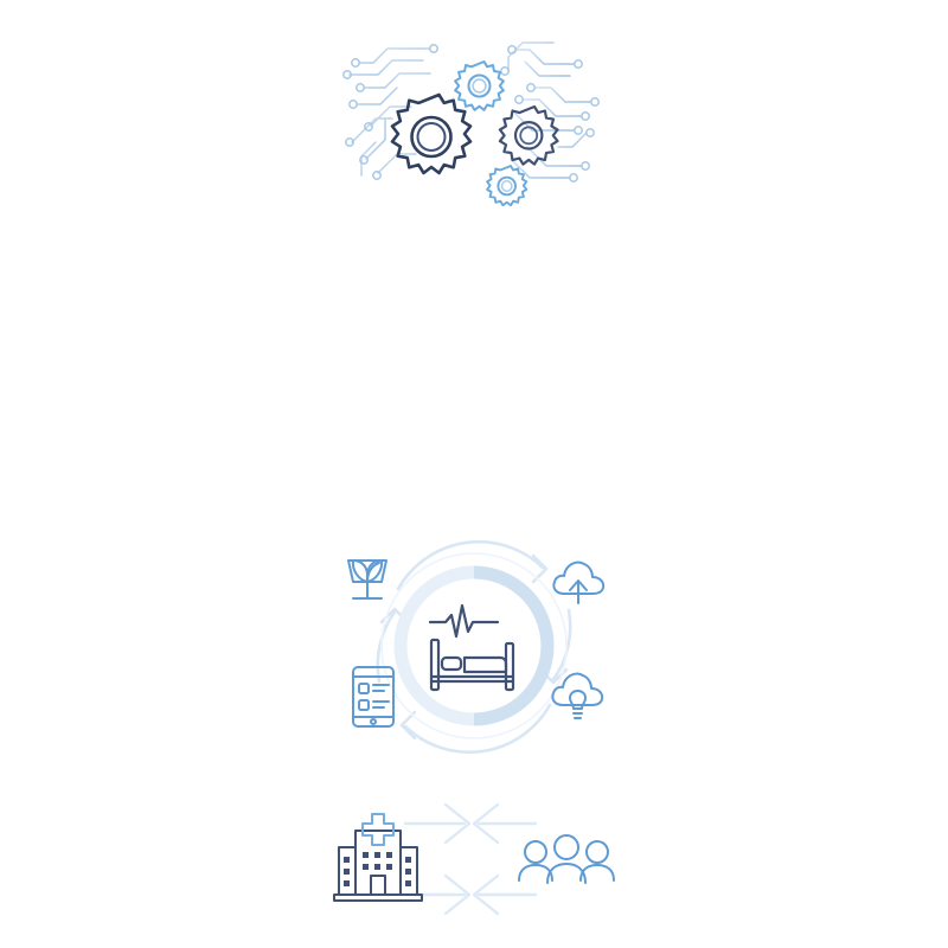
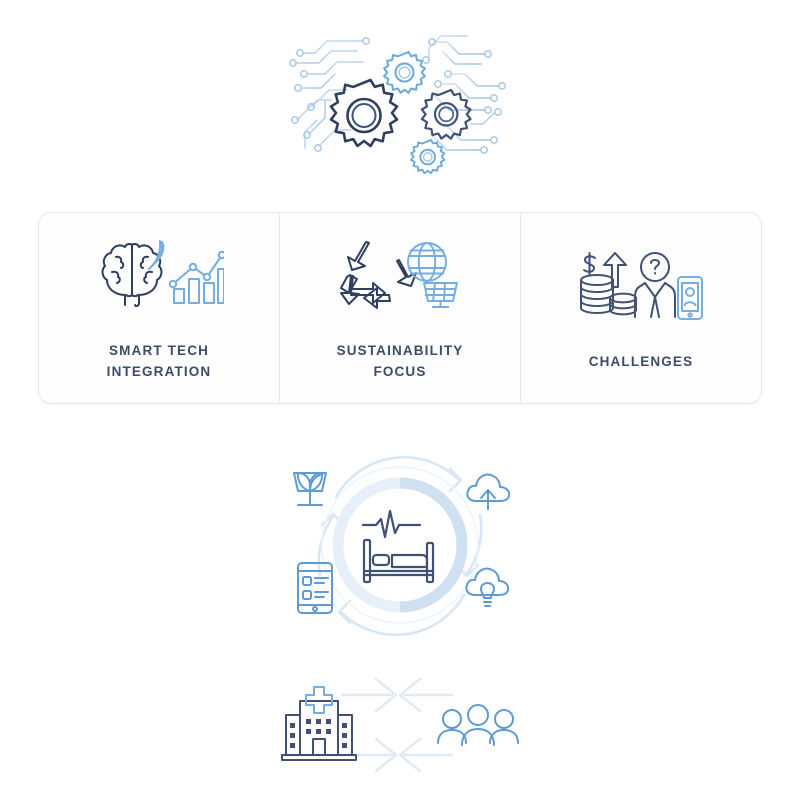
+ SMART TECH
+ INTEGRATION
+ SUSTAINABILITY
+ FOCUS
+ CHALLENGES
